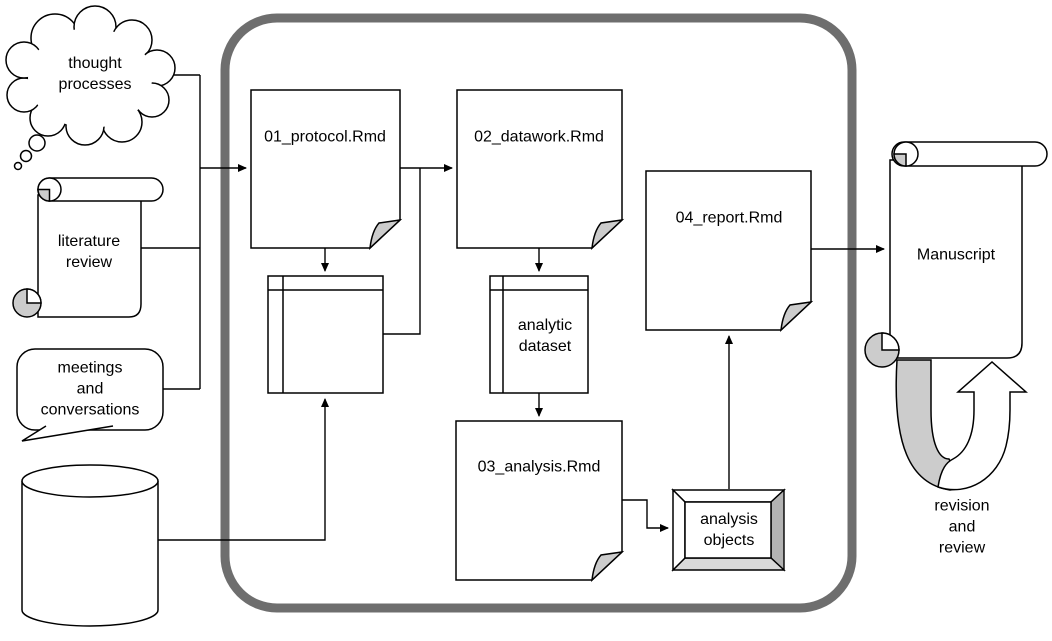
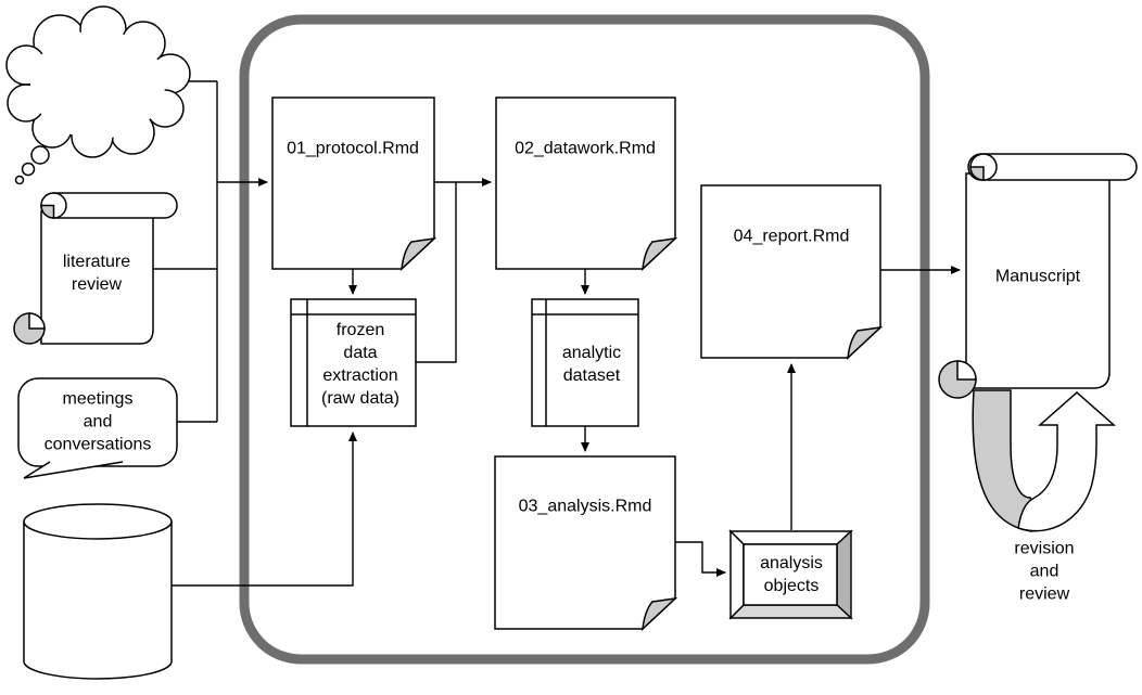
- thought
- processes
  literature
  review
  meetings
  and
  conversations
  01_protocol.Rmd
  02_datawork.Rmd
+ frozen
+ data
+ extraction
+ (raw data)
  analytic
  dataset
  03_analysis.Rmd
  analysis
  objects
  04_report.Rmd
  Manuscript
  revision
  and
  review
